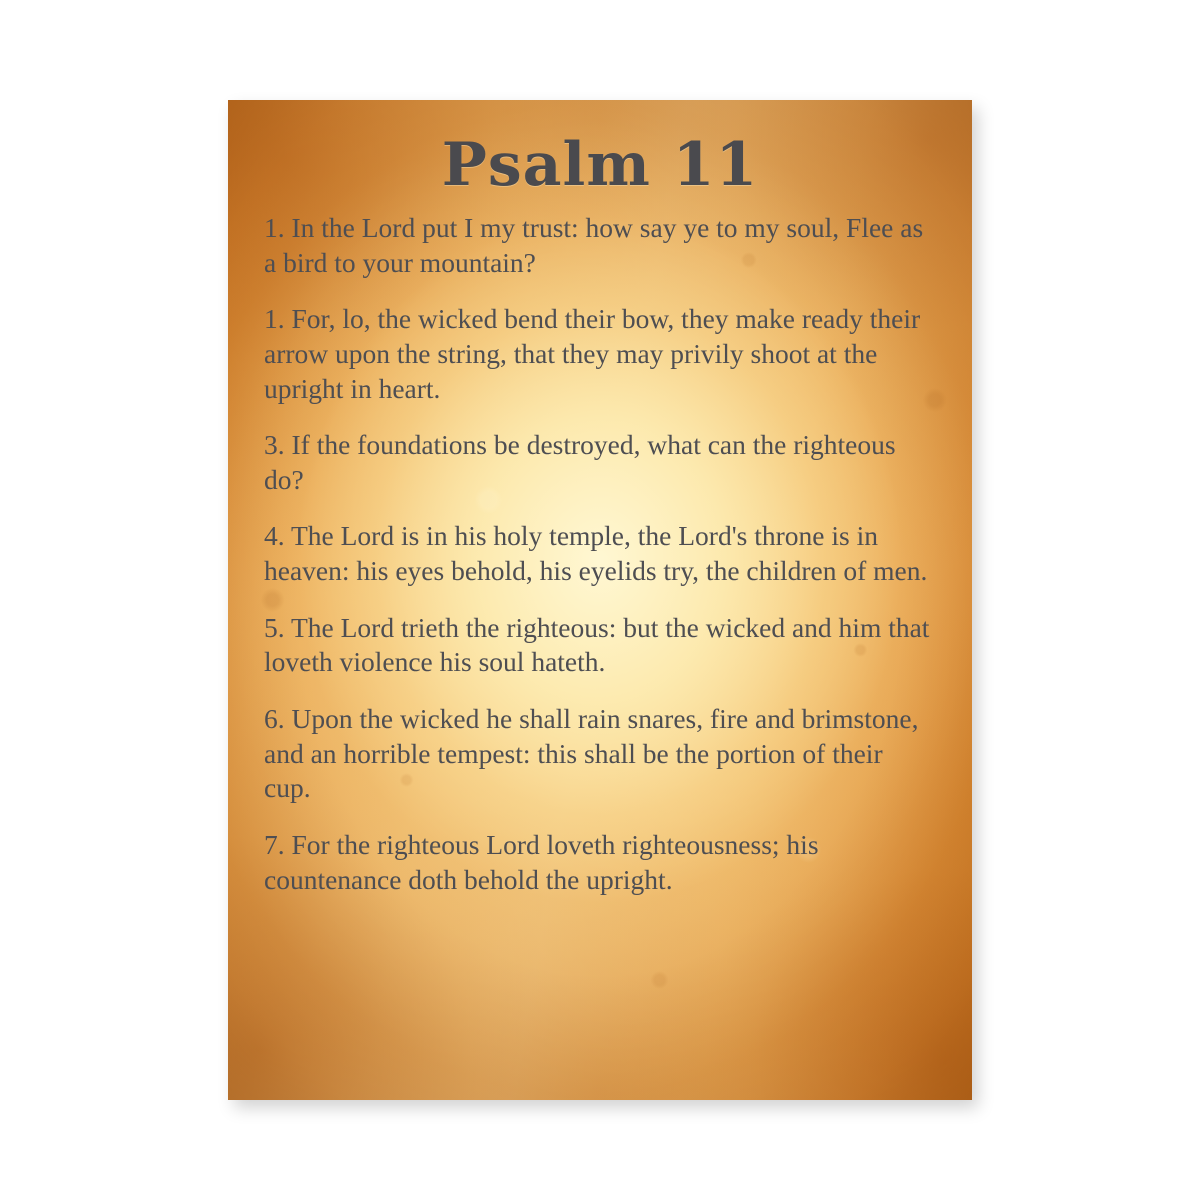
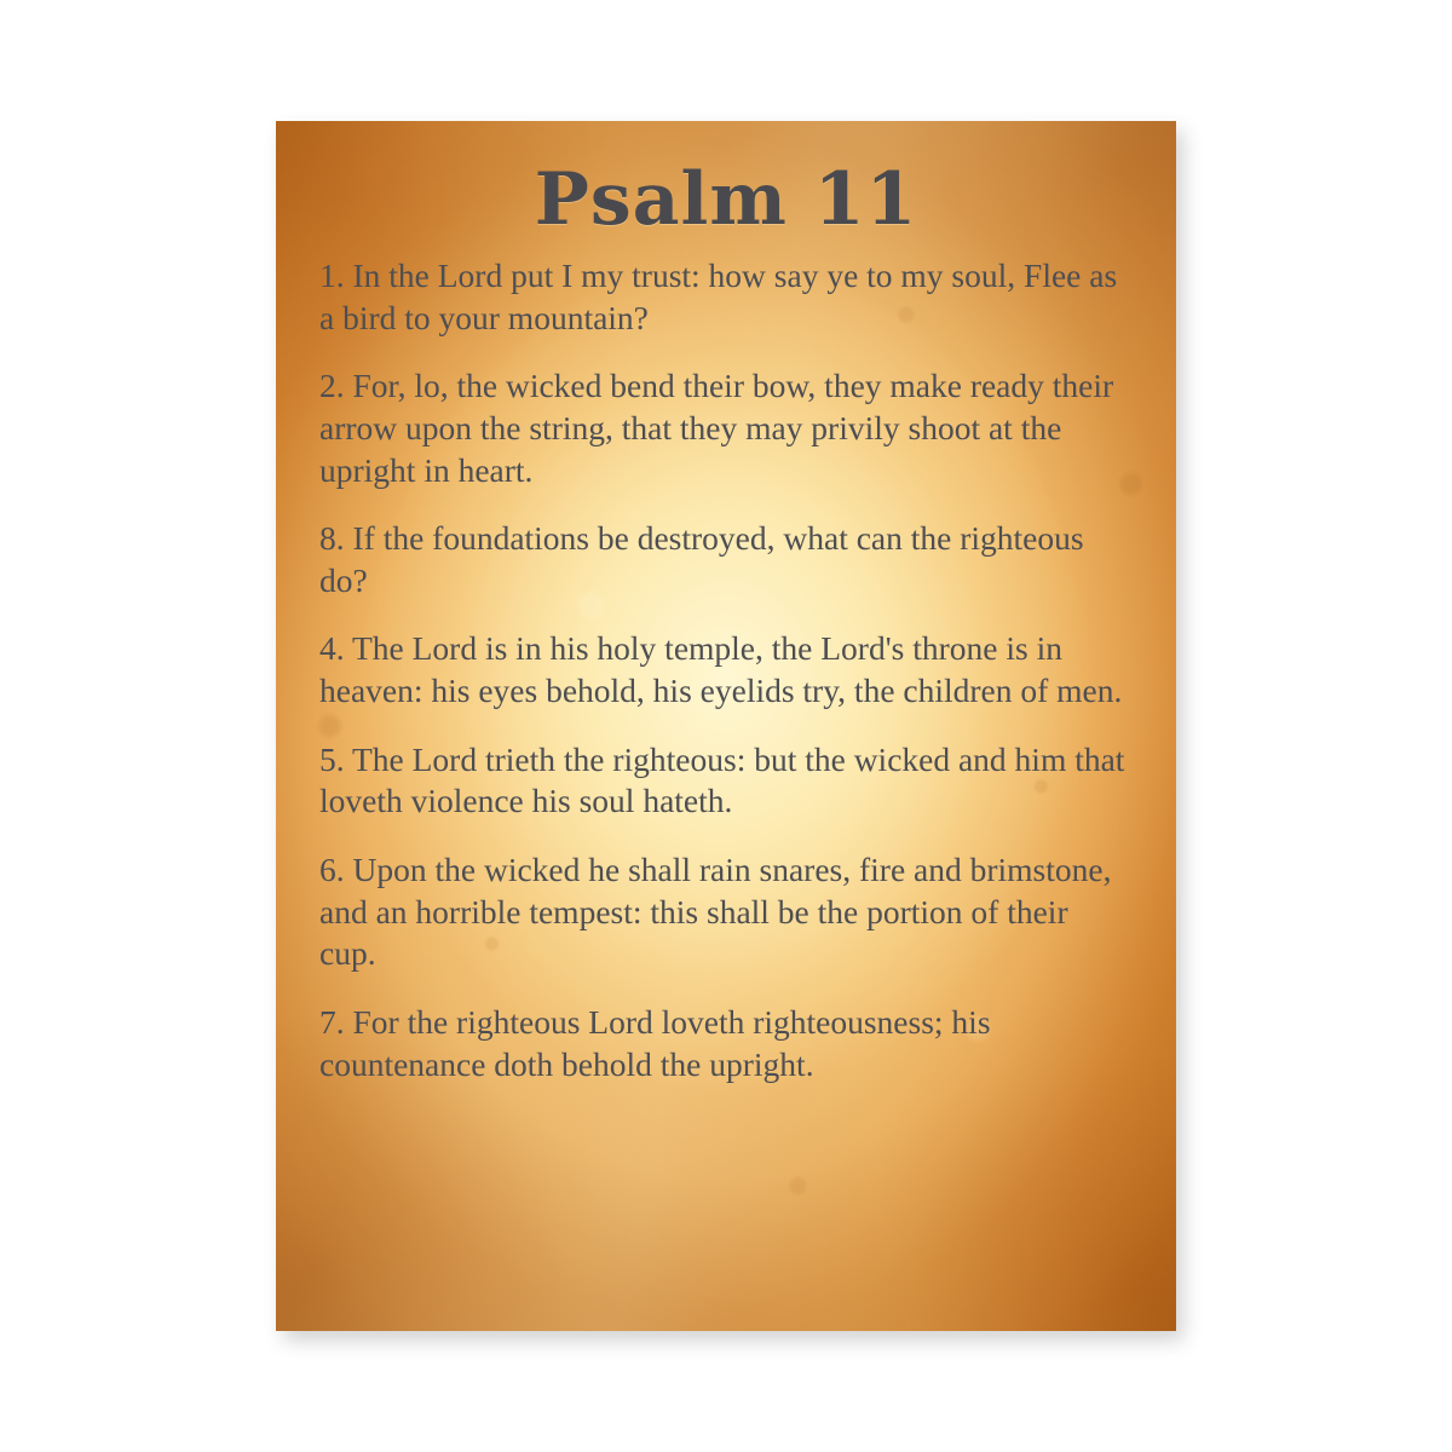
  Psalm 11
  1. In the Lord put I my trust: how say ye to my soul, Flee as a bird to your mountain?
- 1. For, lo, the wicked bend their bow, they make ready their arrow upon the string, that they may privily shoot at the upright in heart.
+ 2. For, lo, the wicked bend their bow, they make ready their arrow upon the string, that they may privily shoot at the upright in heart.
- 3. If the foundations be destroyed, what can the righteous do?
+ 8. If the foundations be destroyed, what can the righteous do?
  4. The Lord is in his holy temple, the Lord's throne is in heaven: his eyes behold, his eyelids try, the children of men.
  5. The Lord trieth the righteous: but the wicked and him that loveth violence his soul hateth.
  6. Upon the wicked he shall rain snares, fire and brimstone, and an horrible tempest: this shall be the portion of their cup.
  7. For the righteous Lord loveth righteousness; his countenance doth behold the upright.
